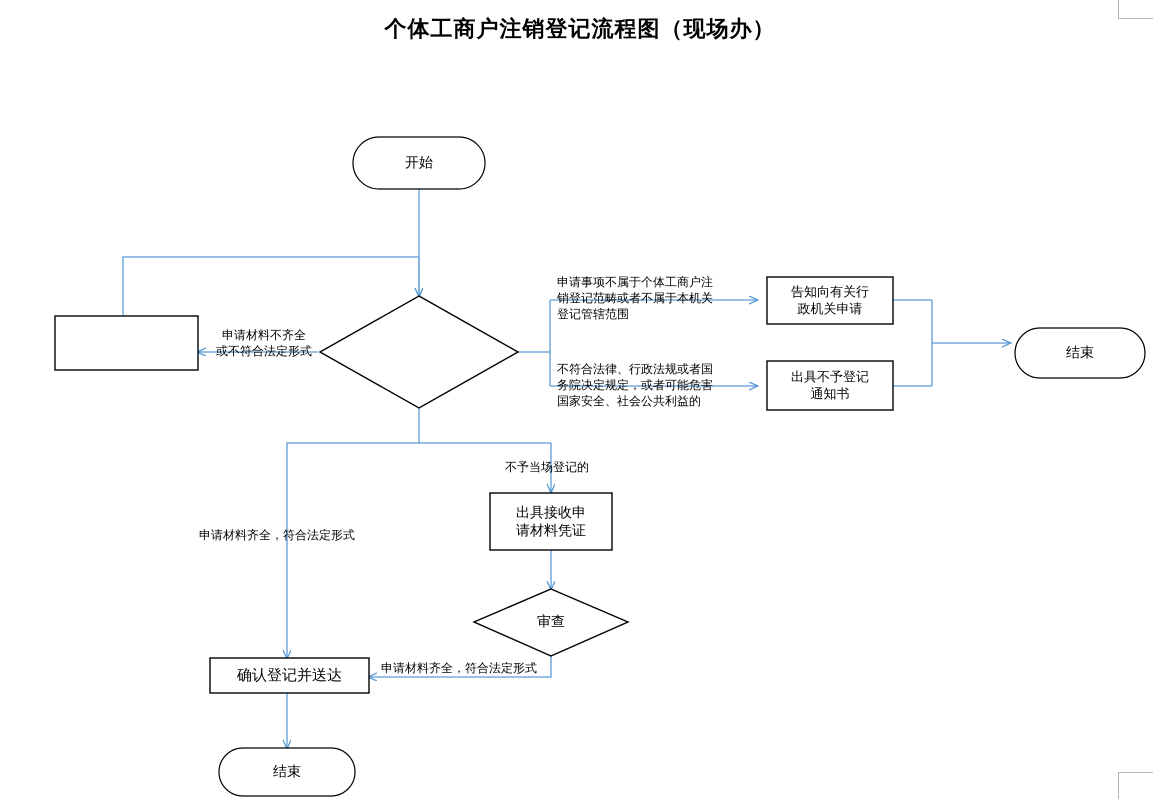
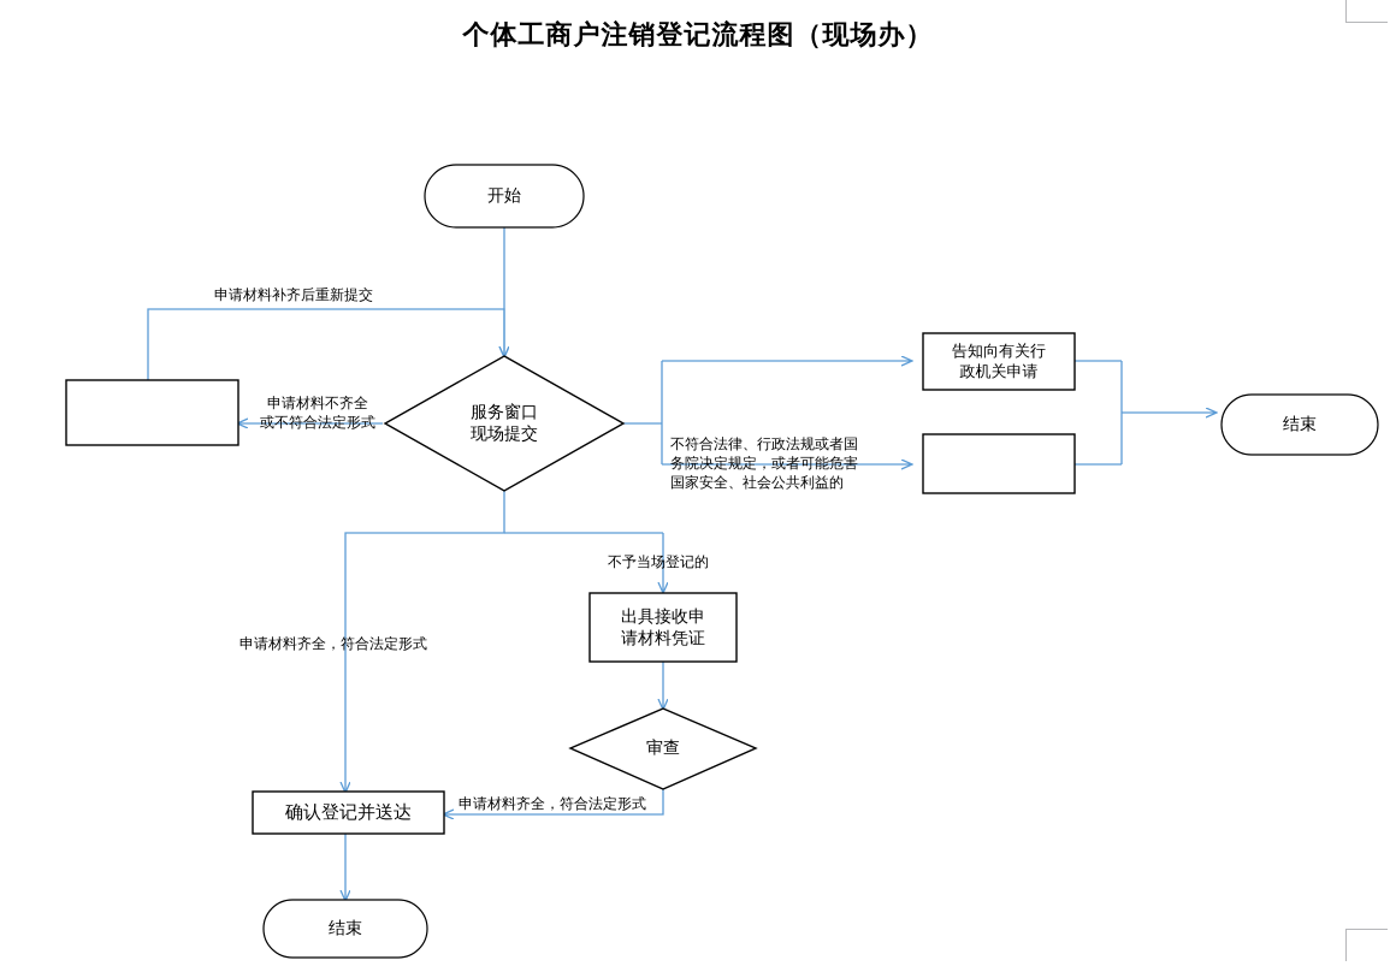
  个体工商户注销登记流程图（现场办）
  开始
+ 服务窗口
+ 现场提交
  告知向有关行
  政机关申请
- 出具不予登记
- 通知书
  结束
  出具接收申
  请材料凭证
  审查
  确认登记并送达
  结束
+ 申请材料补齐后重新提交
  申请材料不齐全
  或不符合法定形式
- 申请事项不属于个体工商户注
- 销登记范畴或者不属于本机关
- 登记管辖范围
  不符合法律、行政法规或者国
  务院决定规定，或者可能危害
  国家安全、社会公共利益的
  不予当场登记的
  申请材料齐全，符合法定形式
  申请材料齐全，符合法定形式
